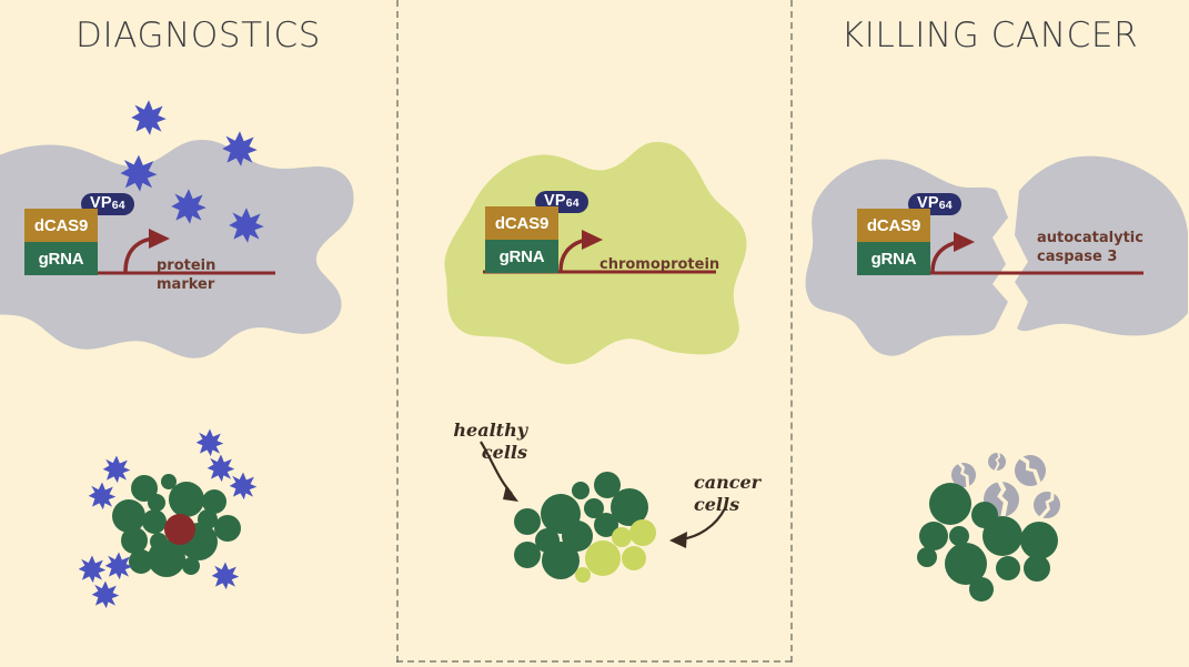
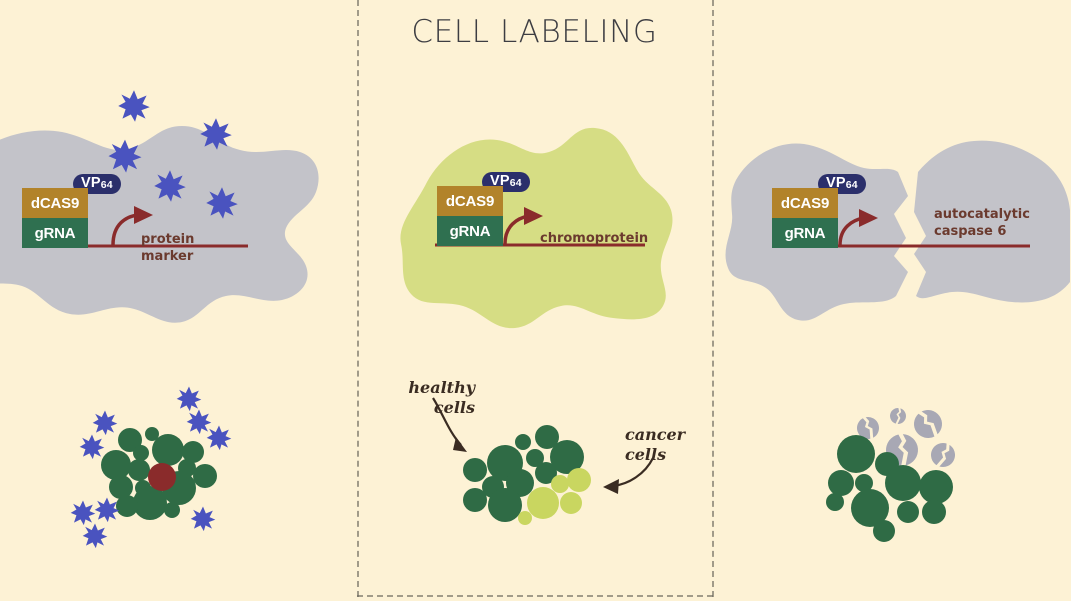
- DIAGNOSTICS
  VP64
  dCAS9
  gRNA
  protein marker
+ CELL LABELING
  VP64
  dCAS9
  gRNA
  chromoprotein
  healthy
  cells
  cancer
  cells
- KILLING CANCER
  VP64
  dCAS9
  gRNA
  autocatalytic
- caspase 3
+ caspase 6
